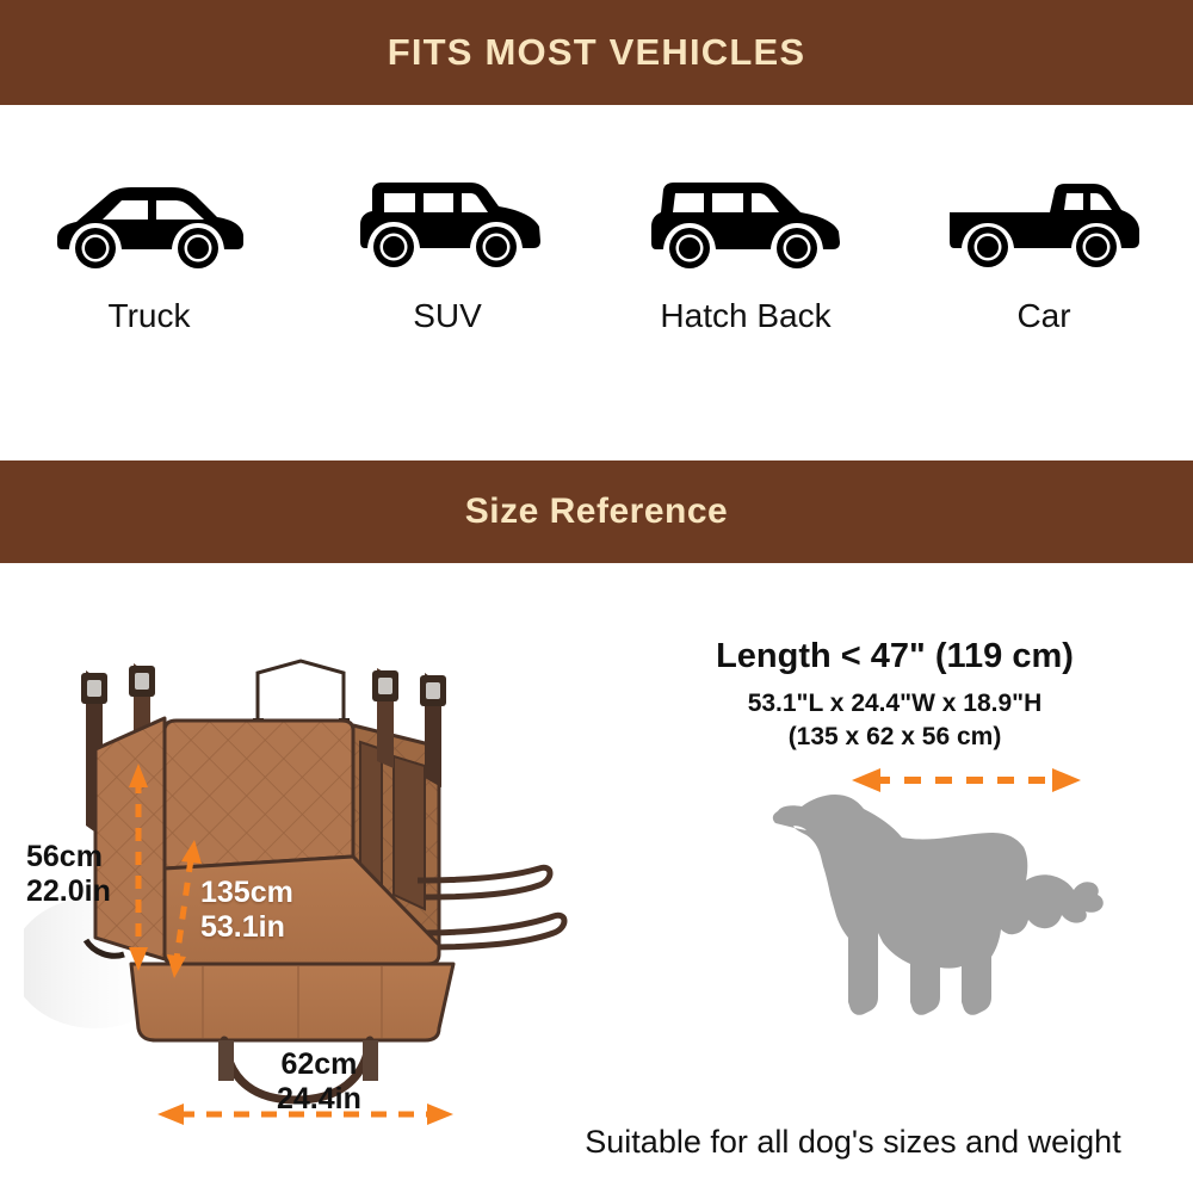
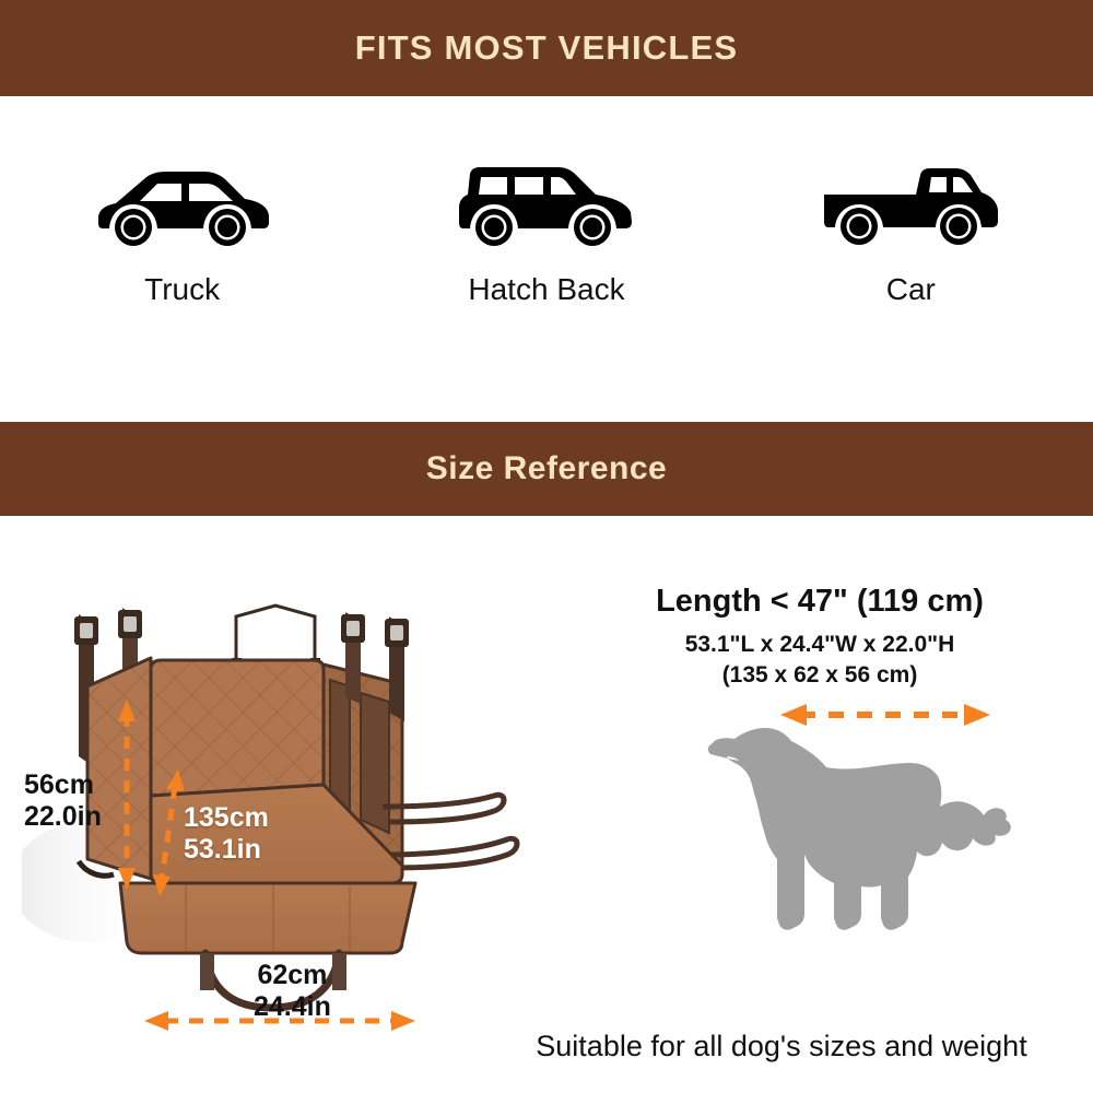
  FITS MOST VEHICLES
  Truck
- SUV
  Hatch Back
  Car
  Size Reference
  56cm
  22.0in
  135cm
  53.1in
  62cm
  24.4in
  Length < 47" (119 cm)
- 53.1"L x 24.4"W x 18.9"H
+ 53.1"L x 24.4"W x 22.0"H
  (135 x 62 x 56 cm)
  Suitable for all dog's sizes and weight
